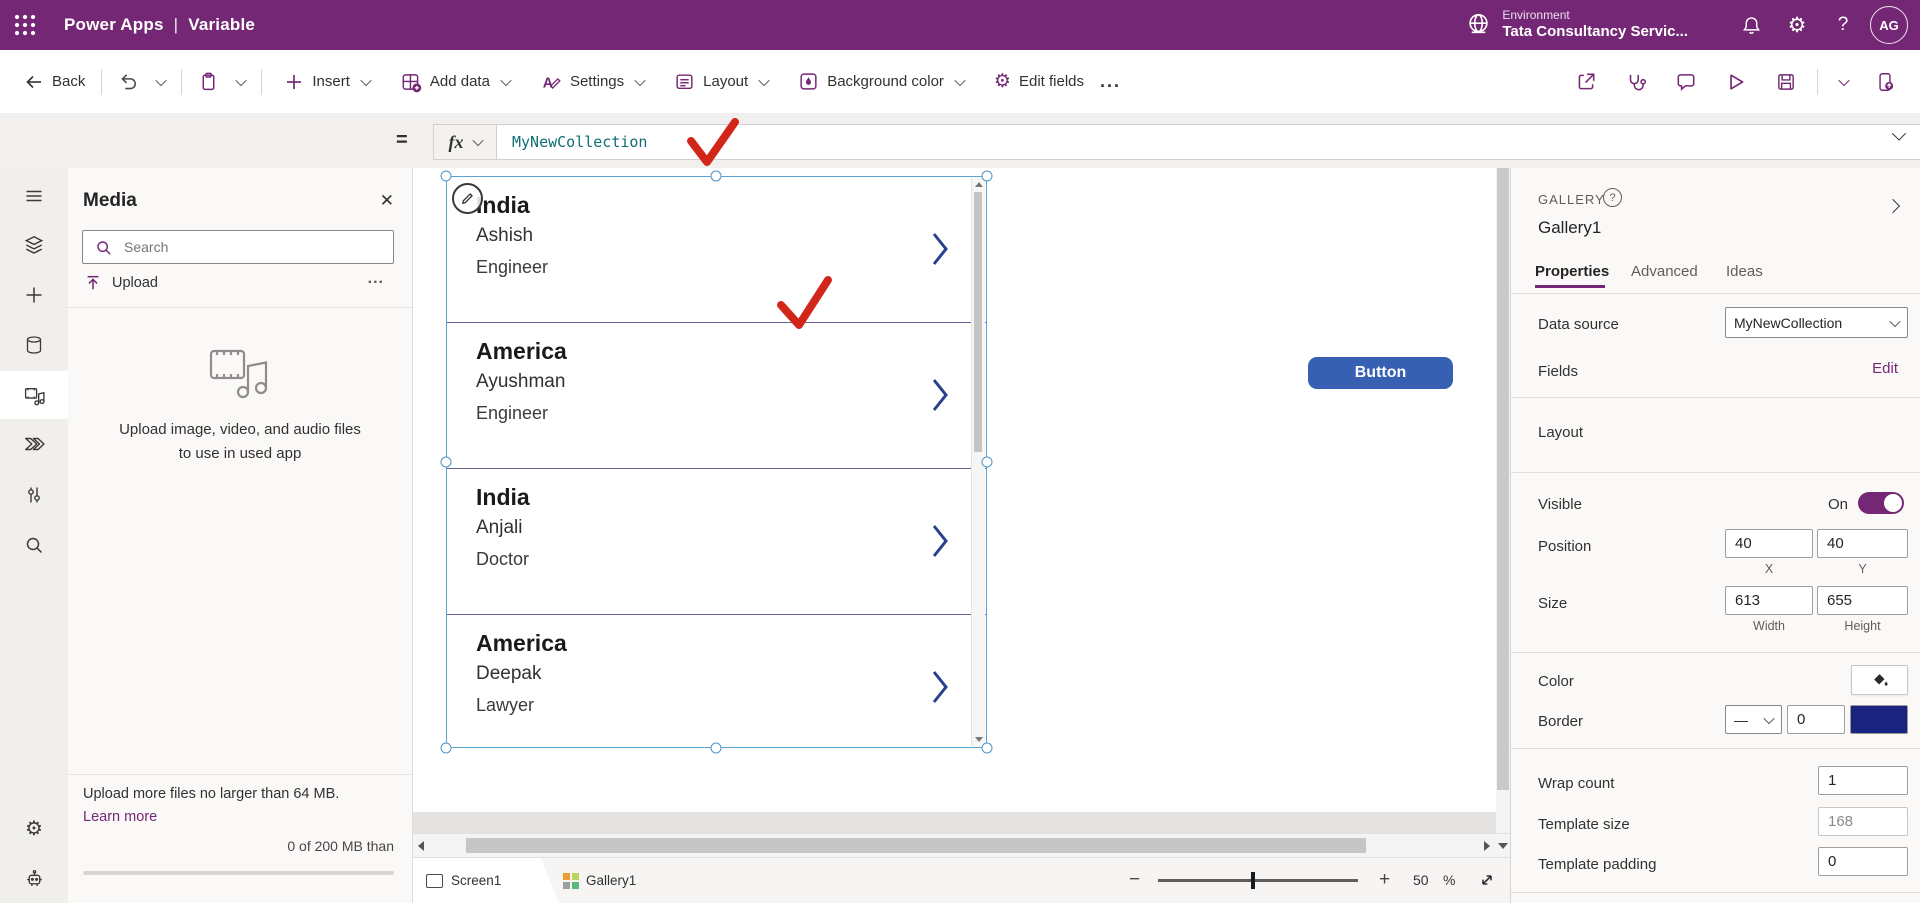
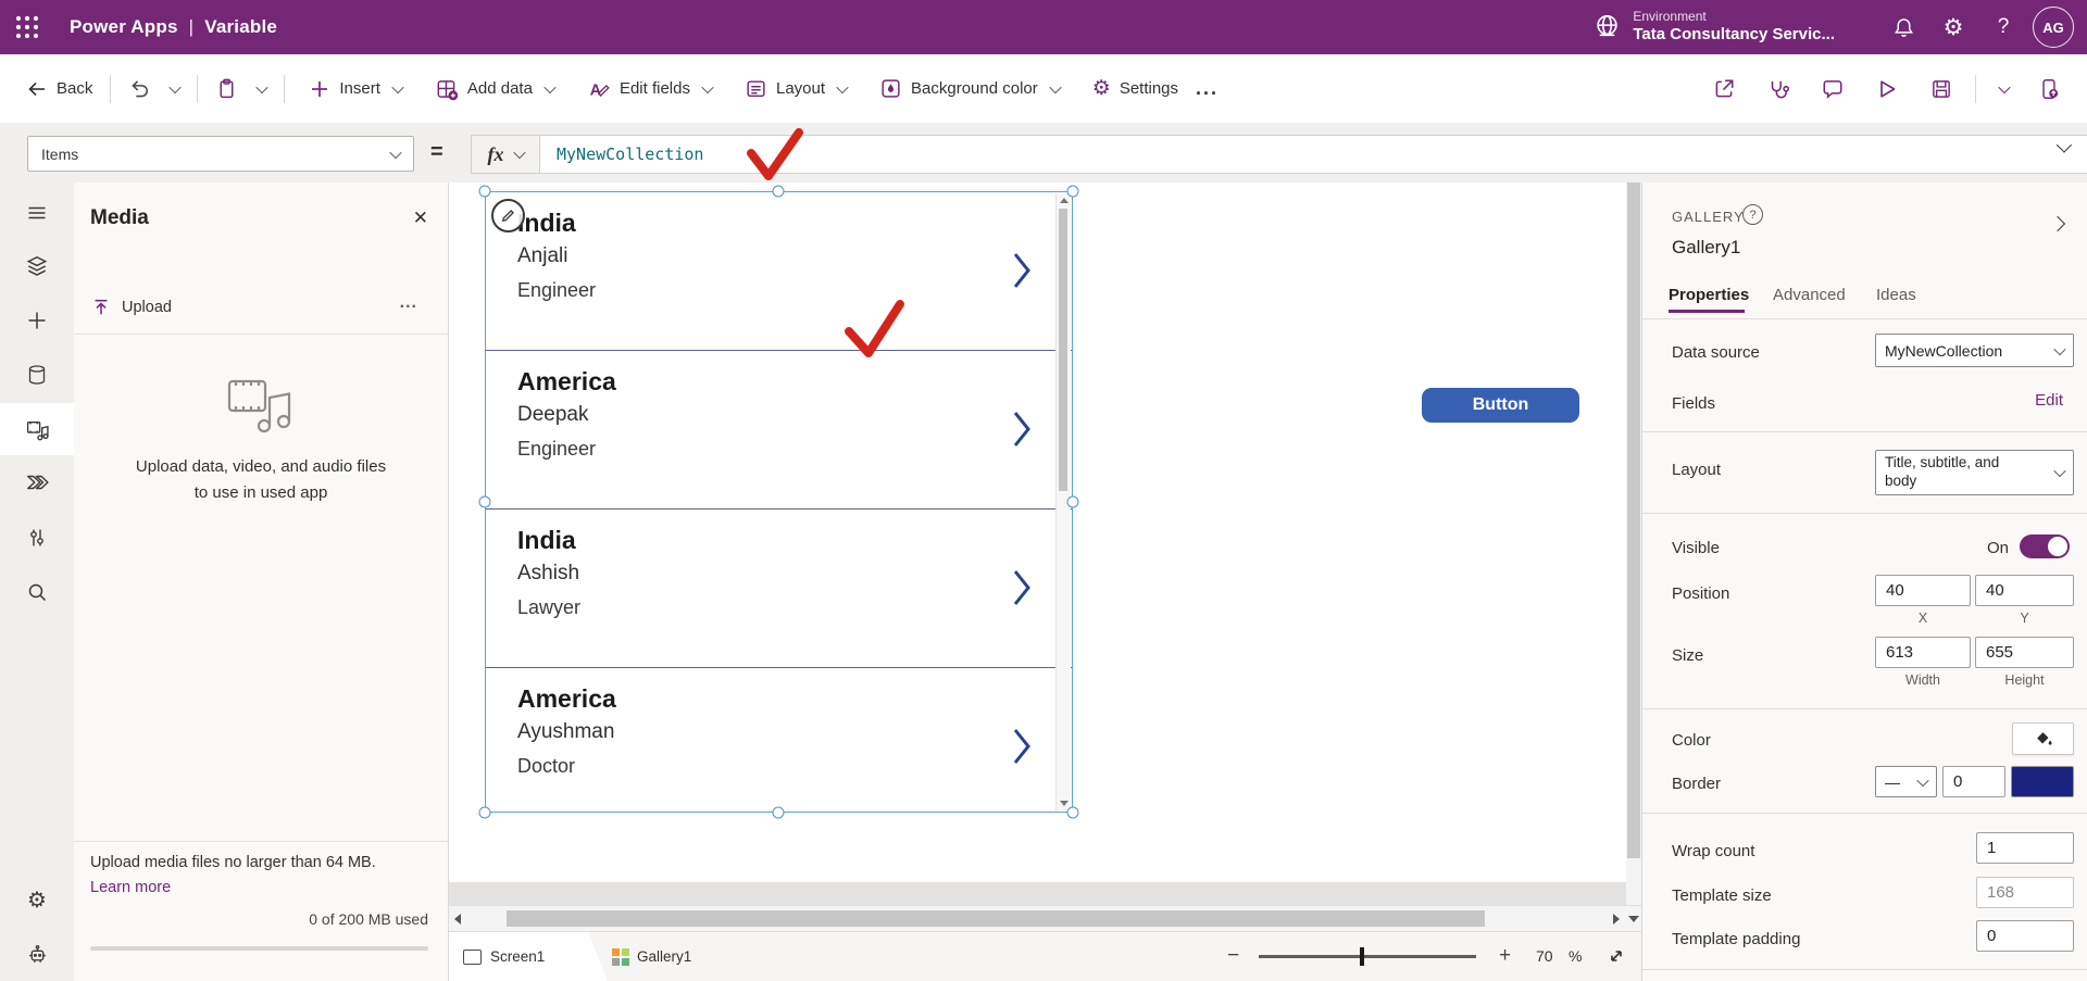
  Power Apps | Variable
  Environment
  Tata Consultancy Servic...
  ⚙
  ?
  AG
  Back
  Insert
  Add data
  A
- Settings
+ Edit fields
  Layout
  Background color
  ⚙
- Edit fields
+ Settings
  ...
+ Items
  =
  fx
  MyNewCollection
  ⚙
  Media
  ✕
- Search
  Upload
  ...
- Upload image, video, and audio files
+ Upload data, video, and audio files
  to use in used app
- Upload more files no larger than 64 MB.
+ Upload media files no larger than 64 MB.
  Learn more
- 0 of 200 MB than
+ 0 of 200 MB used
  India
- Ashish
+ Anjali
  Engineer
  America
- Ayushman
+ Deepak
  Engineer
  India
- Anjali
+ Ashish
- Doctor
+ Lawyer
  America
- Deepak
+ Ayushman
- Lawyer
+ Doctor
  Button
  Screen1
  Gallery1
  −
  +
- 50
+ 70
  %
  GALLERY
  ?
  Gallery1
  Properties
  Advanced
  Ideas
  Data source
  MyNewCollection
  Fields
  Edit
  Layout
+ Title, subtitle, and body
  Visible
  On
  Position
  40
  40
  X
  Y
  Size
  613
  655
  Width
  Height
  Color
  Border
  —
  0
  Wrap count
  1
  Template size
  168
  Template padding
  0
